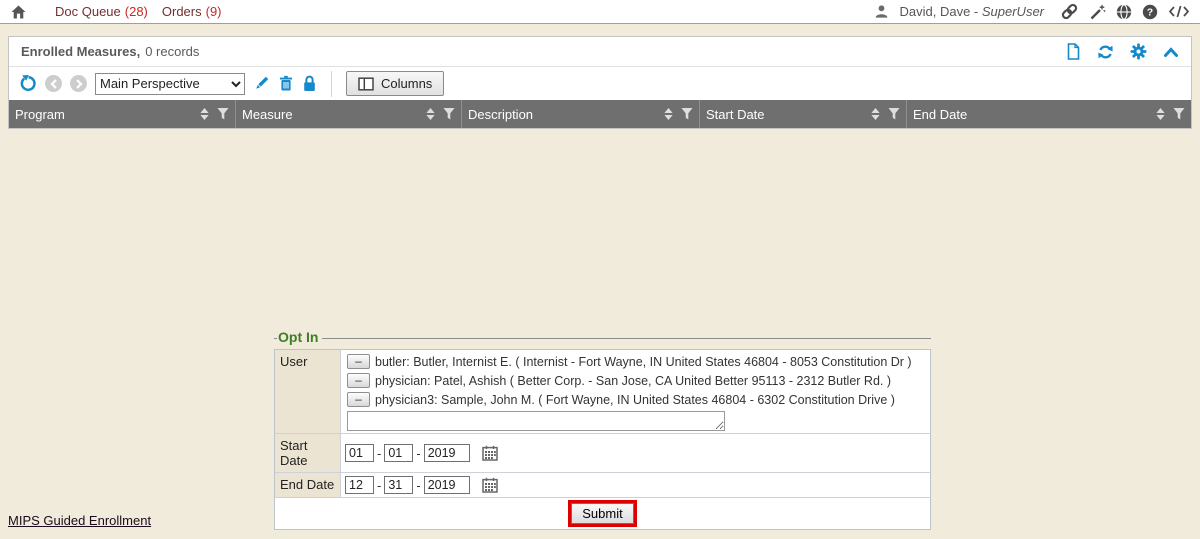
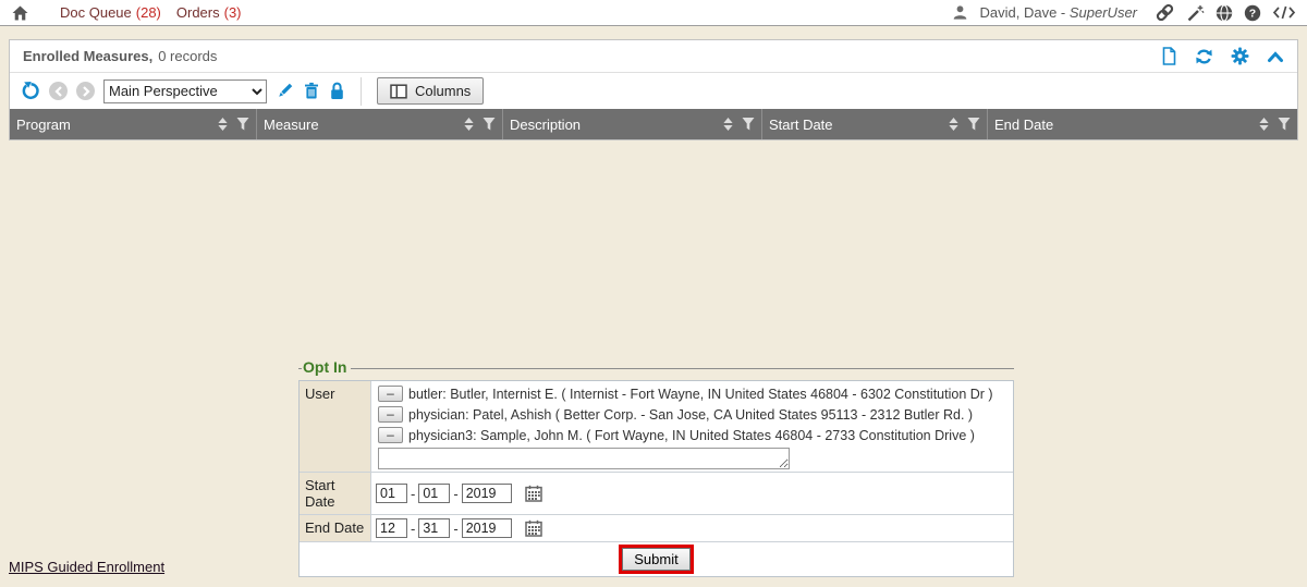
  Doc Queue
  (28)
  Orders
- (9)
+ (3)
  David, Dave - SuperUser
  ?
  Enrolled Measures,
  0 records
  Main Perspective
  Columns
  Program
  Measure
  Description
  Start Date
  End Date
  Opt In
  User
  –
- butler: Butler, Internist E. ( Internist - Fort Wayne, IN United States 46804 - 8053 Constitution Dr )
+ butler: Butler, Internist E. ( Internist - Fort Wayne, IN United States 46804 - 6302 Constitution Dr )
  –
- physician: Patel, Ashish ( Better Corp. - San Jose, CA United Better 95113 - 2312 Butler Rd. )
+ physician: Patel, Ashish ( Better Corp. - San Jose, CA United States 95113 - 2312 Butler Rd. )
  –
- physician3: Sample, John M. ( Fort Wayne, IN United States 46804 - 6302 Constitution Drive )
+ physician3: Sample, John M. ( Fort Wayne, IN United States 46804 - 2733 Constitution Drive )
  Start Date
  01
  -
  01
  -
  2019
  End Date
  12
  -
  31
  -
  2019
  Submit
  MIPS Guided Enrollment
